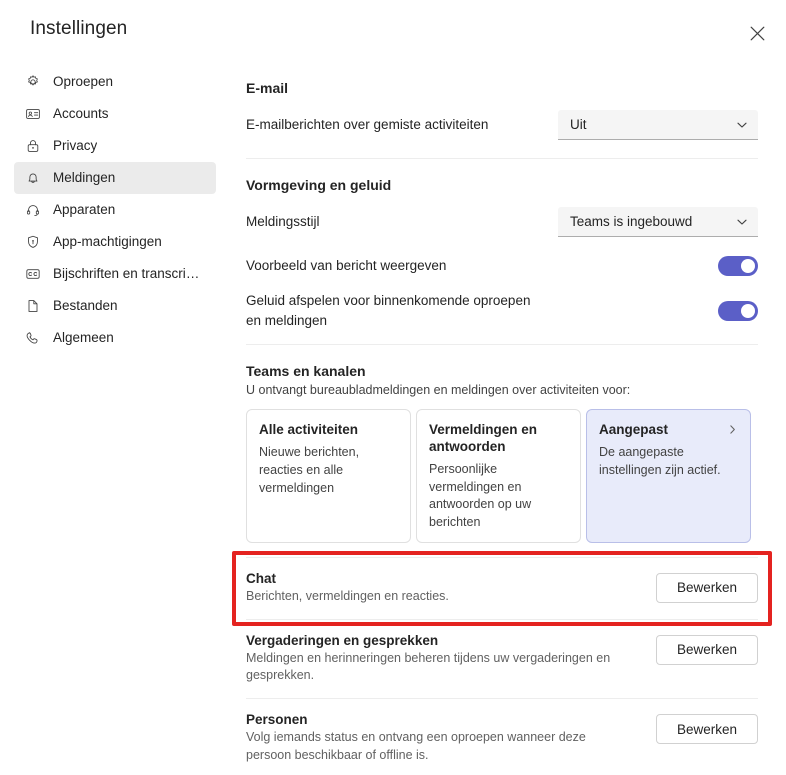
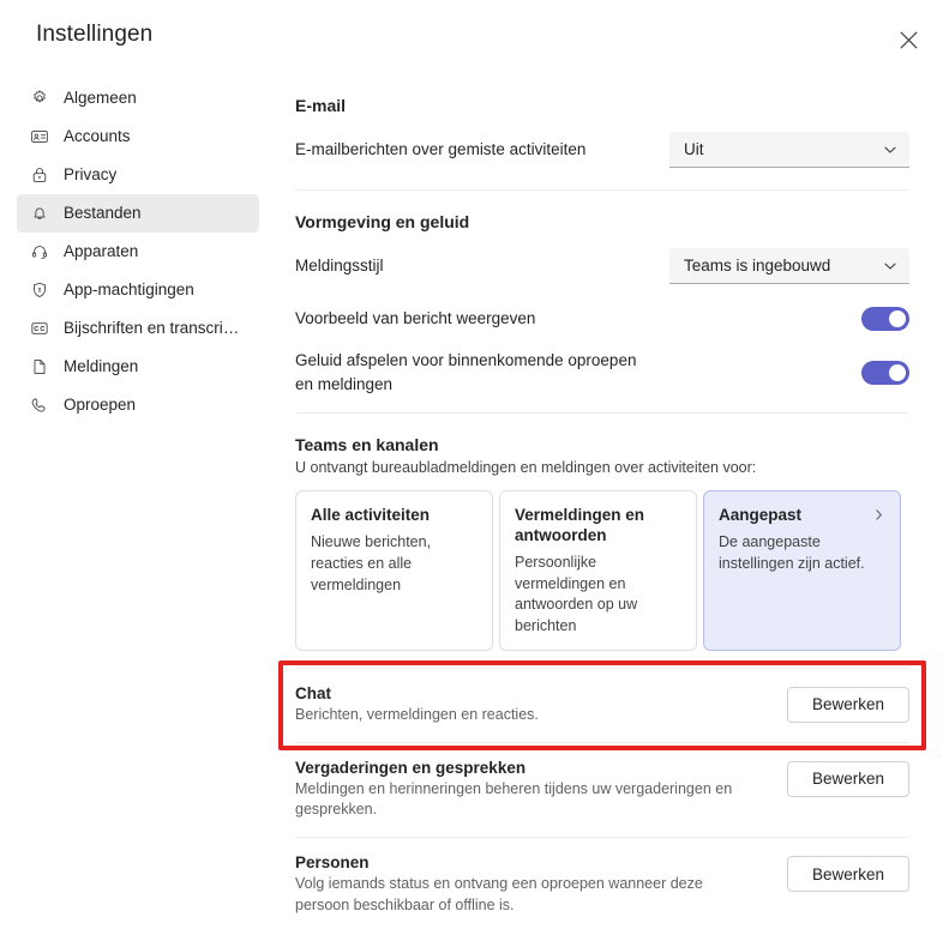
  Instellingen
- Oproepen
+ Algemeen
  Accounts
  Privacy
- Meldingen
+ Bestanden
  Apparaten
  App-machtigingen
  Bijschriften en transcript..
- Bestanden
+ Meldingen
- Algemeen
+ Oproepen
  E-mail
  E-mailberichten over gemiste activiteiten
  Uit
  Vormgeving en geluid
  Meldingsstijl
  Teams is ingebouwd
  Voorbeeld van bericht weergeven
  Geluid afspelen voor binnenkomende oproepen en meldingen
  Teams en kanalen
  U ontvangt bureaubladmeldingen en meldingen over activiteiten voor:
  Alle activiteiten
  Nieuwe berichten, reacties en alle vermeldingen
  Vermeldingen en antwoorden
  Persoonlijke vermeldingen en antwoorden op uw berichten
  Aangepast
  De aangepaste instellingen zijn actief.
  Chat
  Berichten, vermeldingen en reacties.
  Bewerken
  Vergaderingen en gesprekken
  Meldingen en herinneringen beheren tijdens uw vergaderingen en gesprekken.
  Bewerken
  Personen
  Volg iemands status en ontvang een oproepen wanneer deze persoon beschikbaar of offline is.
  Bewerken
